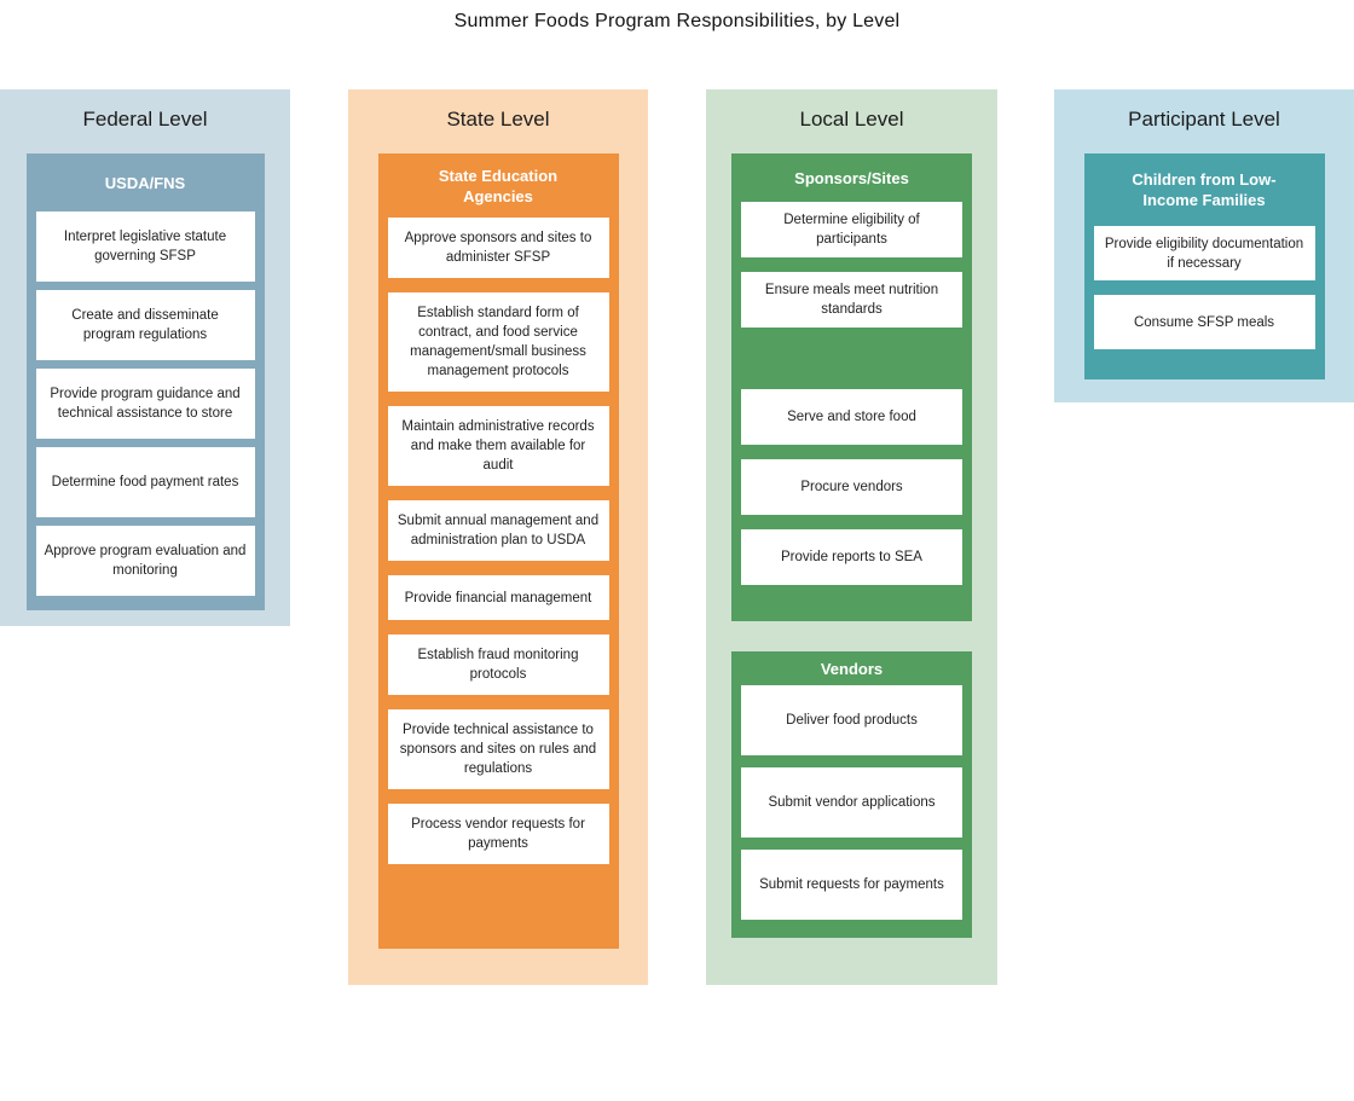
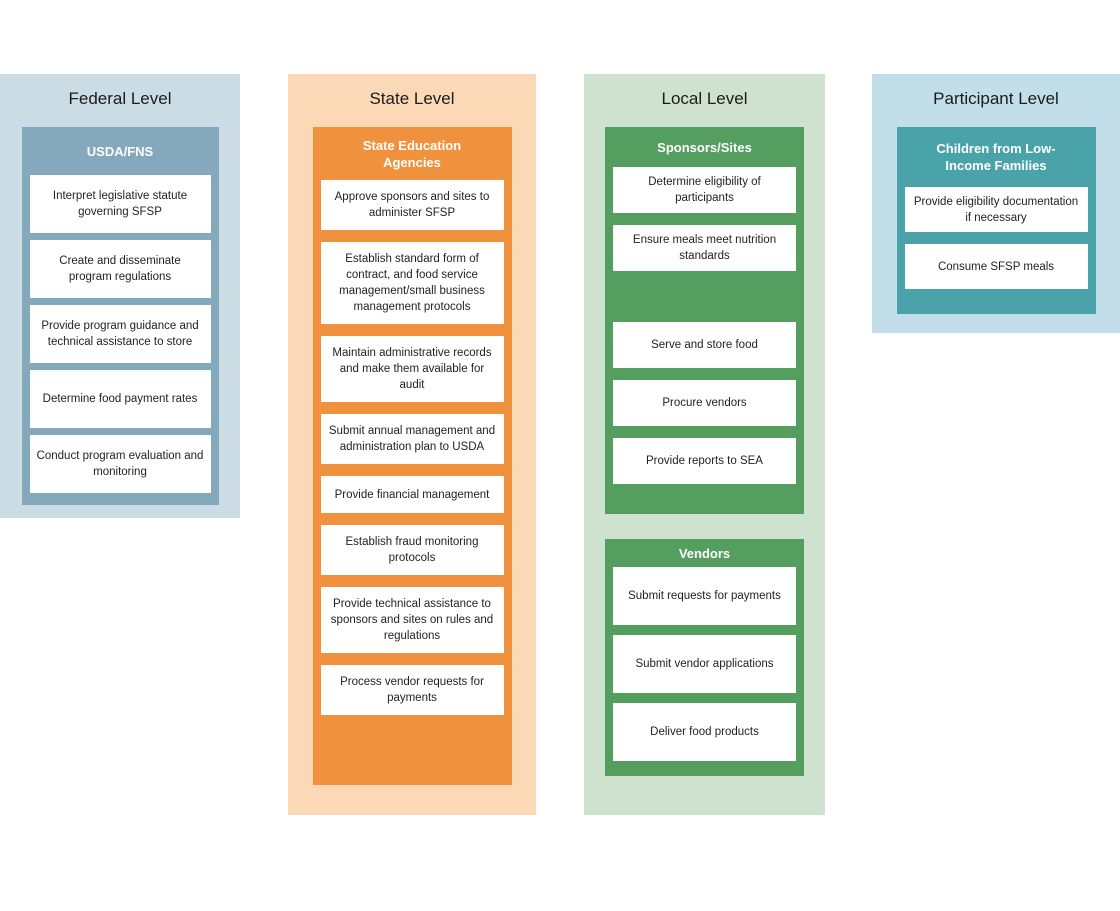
- Summer Foods Program Responsibilities, by Level
  Federal Level
  USDA/FNS
  Interpret legislative statute governing SFSP
  Create and disseminate program regulations
  Provide program guidance and technical assistance to store
  Determine food payment rates
- Approve program evaluation and monitoring
+ Conduct program evaluation and monitoring
  State Level
  State Education Agencies
  Approve sponsors and sites to administer SFSP
  Establish standard form of contract, and food service management/small business management protocols
  Maintain administrative records and make them available for audit
  Submit annual management and administration plan to USDA
  Provide financial management
  Establish fraud monitoring protocols
  Provide technical assistance to sponsors and sites on rules and regulations
  Process vendor requests for payments
  Local Level
  Sponsors/Sites
  Determine eligibility of participants
  Ensure meals meet nutrition standards
  Serve and store food
  Procure vendors
  Provide reports to SEA
  Vendors
- Deliver food products
+ Submit requests for payments
  Submit vendor applications
- Submit requests for payments
+ Deliver food products
  Participant Level
  Children from Low-Income Families
  Provide eligibility documentation if necessary
  Consume SFSP meals
